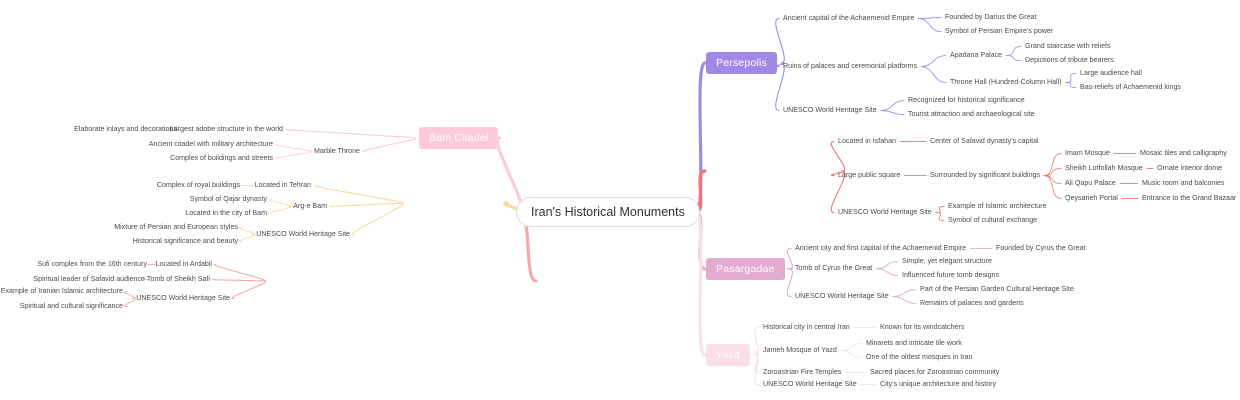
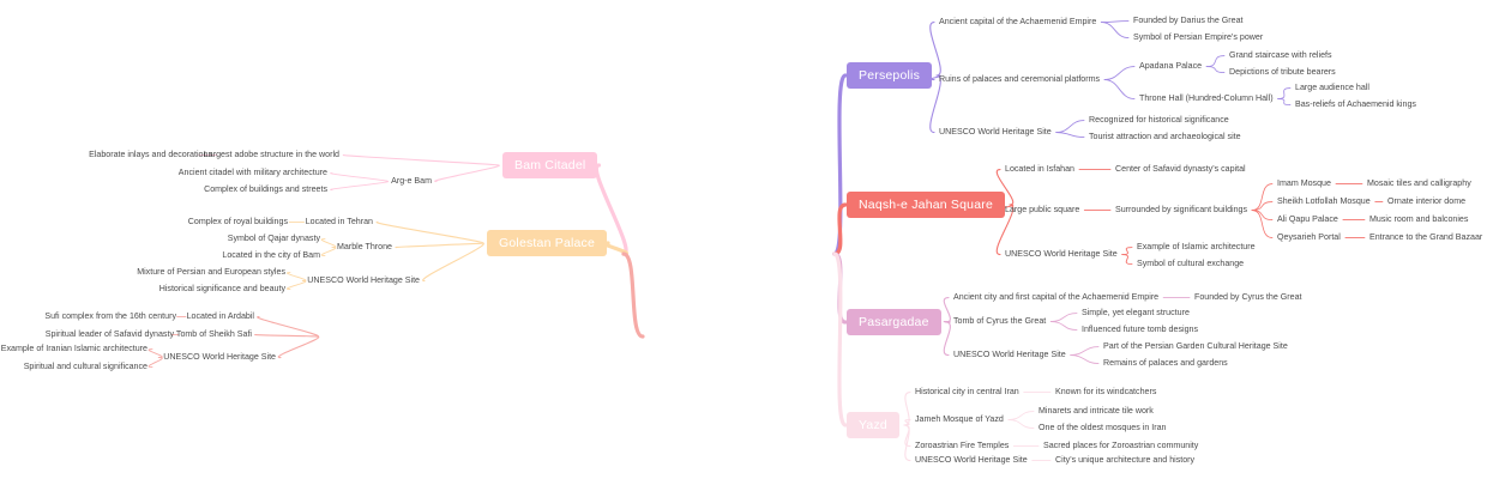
- Iran's Historical Monuments
  Persepolis
+ Naqsh-e Jahan Square
  Pasargadae
  Yazd
  Bam Citadel
+ Golestan Palace
  Ancient capital of the Achaemenid Empire
  Founded by Darius the Great
  Symbol of Persian Empire's power
  Ruins of palaces and ceremonial platforms
  Apadana Palace
  Grand staircase with reliefs
  Depictions of tribute bearers
  Throne Hall (Hundred-Column Hall)
  Large audience hall
  Bas-reliefs of Achaemenid kings
  UNESCO World Heritage Site
  Recognized for historical significance
  Tourist attraction and archaeological site
  Located in Isfahan
  Center of Safavid dynasty's capital
  Large public square
  Surrounded by significant buildings
  Imam Mosque
  Mosaic tiles and calligraphy
  Sheikh Lotfollah Mosque
  Ornate interior dome
  Ali Qapu Palace
  Music room and balconies
  Qeysarieh Portal
  Entrance to the Grand Bazaar
  UNESCO World Heritage Site
  Example of Islamic architecture
  Symbol of cultural exchange
  Ancient city and first capital of the Achaemenid Empire
  Founded by Cyrus the Great
  Tomb of Cyrus the Great
  Simple, yet elegant structure
  Influenced future tomb designs
  UNESCO World Heritage Site
  Part of the Persian Garden Cultural Heritage Site
  Remains of palaces and gardens
  Historical city in central Iran
  Known for its windcatchers
  Jameh Mosque of Yazd
  Minarets and intricate tile work
  One of the oldest mosques in Iran
  Zoroastrian Fire Temples
  Sacred places for Zoroastrian community
  UNESCO World Heritage Site
  City's unique architecture and history
  Largest adobe structure in the world
  Elaborate inlays and decorations
- Marble Throne
+ Arg-e Bam
  Ancient citadel with military architecture
  Complex of buildings and streets
  Located in Tehran
  Complex of royal buildings
- Arg-e Bam
+ Marble Throne
  Symbol of Qajar dynasty
  Located in the city of Bam
  UNESCO World Heritage Site
  Mixture of Persian and European styles
  Historical significance and beauty
  Located in Ardabil
  Sufi complex from the 16th century
  Tomb of Sheikh Safi
- Spiritual leader of Safavid audience
+ Spiritual leader of Safavid dynasty
  UNESCO World Heritage Site
  Example of Iranian Islamic architecture
  Spiritual and cultural significance
